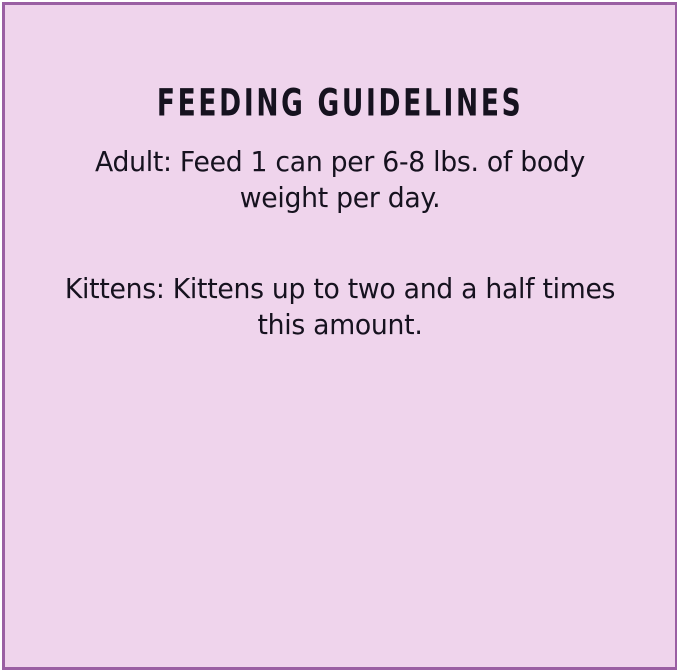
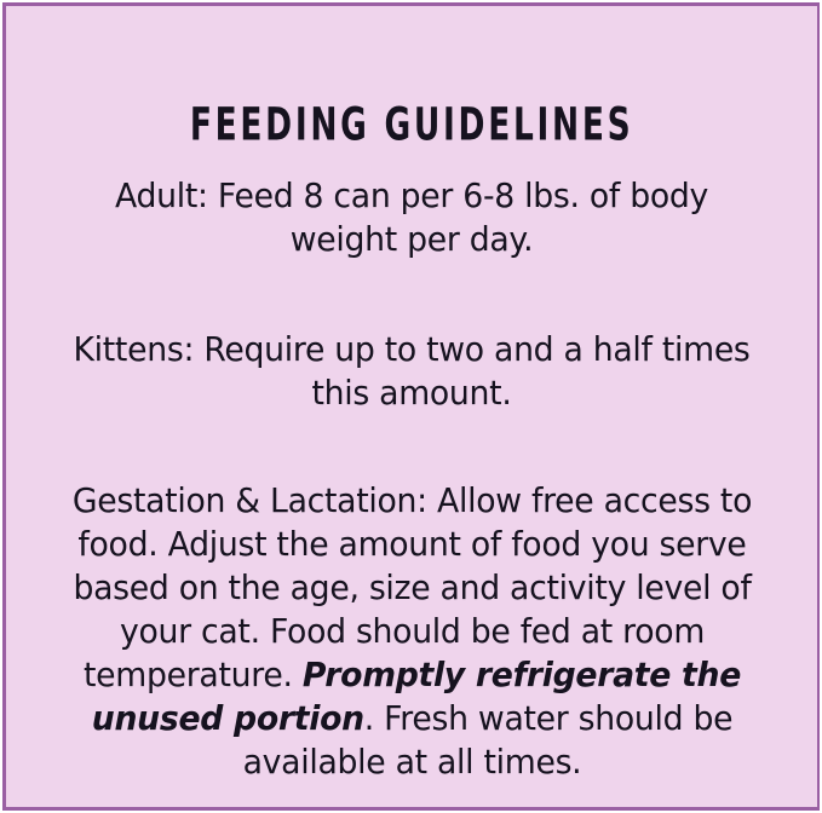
  FEEDING GUIDELINES
- Adult: Feed 1 can per 6-8 lbs. of body weight per day.
+ Adult: Feed 8 can per 6-8 lbs. of body weight per day.
- Kittens: Kittens up to two and a half times this amount.
+ Kittens: Require up to two and a half times this amount.
+ Gestation & Lactation: Allow free access to food. Adjust the amount of food you serve based on the age, size and activity level of your cat. Food should be fed at room temperature. Promptly refrigerate the unused portion. Fresh water should be available at all times.
